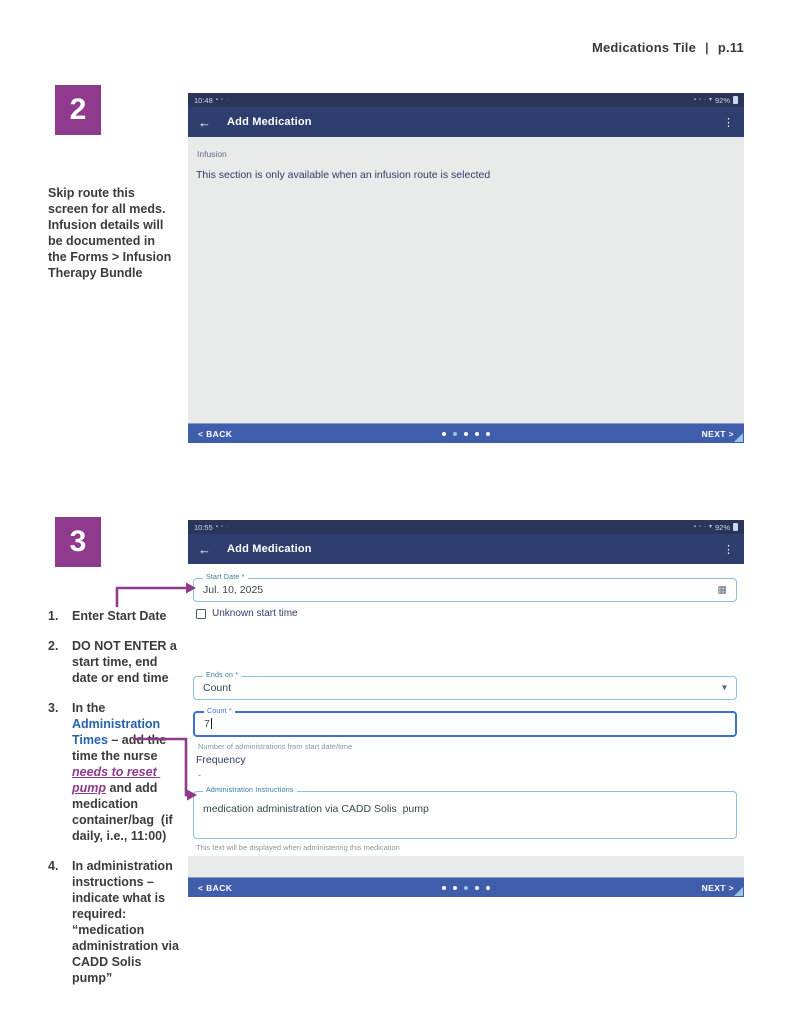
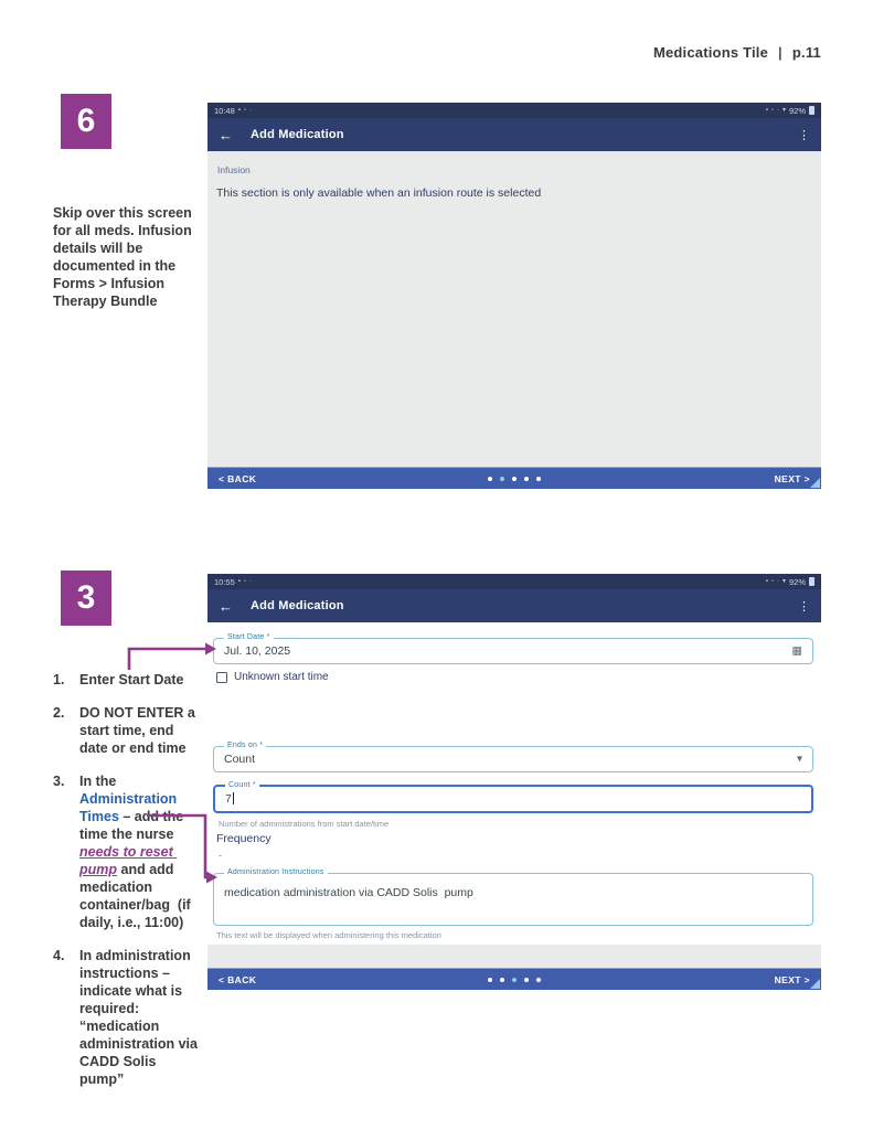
  Medications Tile | p.11
- 2
+ 6
- Skip route this screen for all meds. Infusion details will be documented in the Forms > Infusion Therapy Bundle
+ Skip over this screen for all meds. Infusion details will be documented in the Forms > Infusion Therapy Bundle
  10:48
  92%
  ←
  Add Medication
  ⋮
  Infusion
  This section is only available when an infusion route is selected
  < BACK
  NEXT >
  3
  1.
  Enter Start Date
  2.
  DO NOT ENTER a start time, end date or end time
  3.
  In the Administration Times – ad time the nurse needs to reset pump and add medication container/bag (if daily, i.e., 11:00)
  4.
  In administration instructions – indicate what is required: “medication administration via CADD Solis pump”
  10:55
  92%
  ←
  Add Medication
  ⋮
  Jul. 10, 2025
  ▦
  Unknown start time
  Count
  ▾
  7
  Number of administrations from start date/time
  Frequency
  -
  medication administration via CADD Solis pump
  This text will be displayed when administering this medication
  < BACK
  NEXT >
